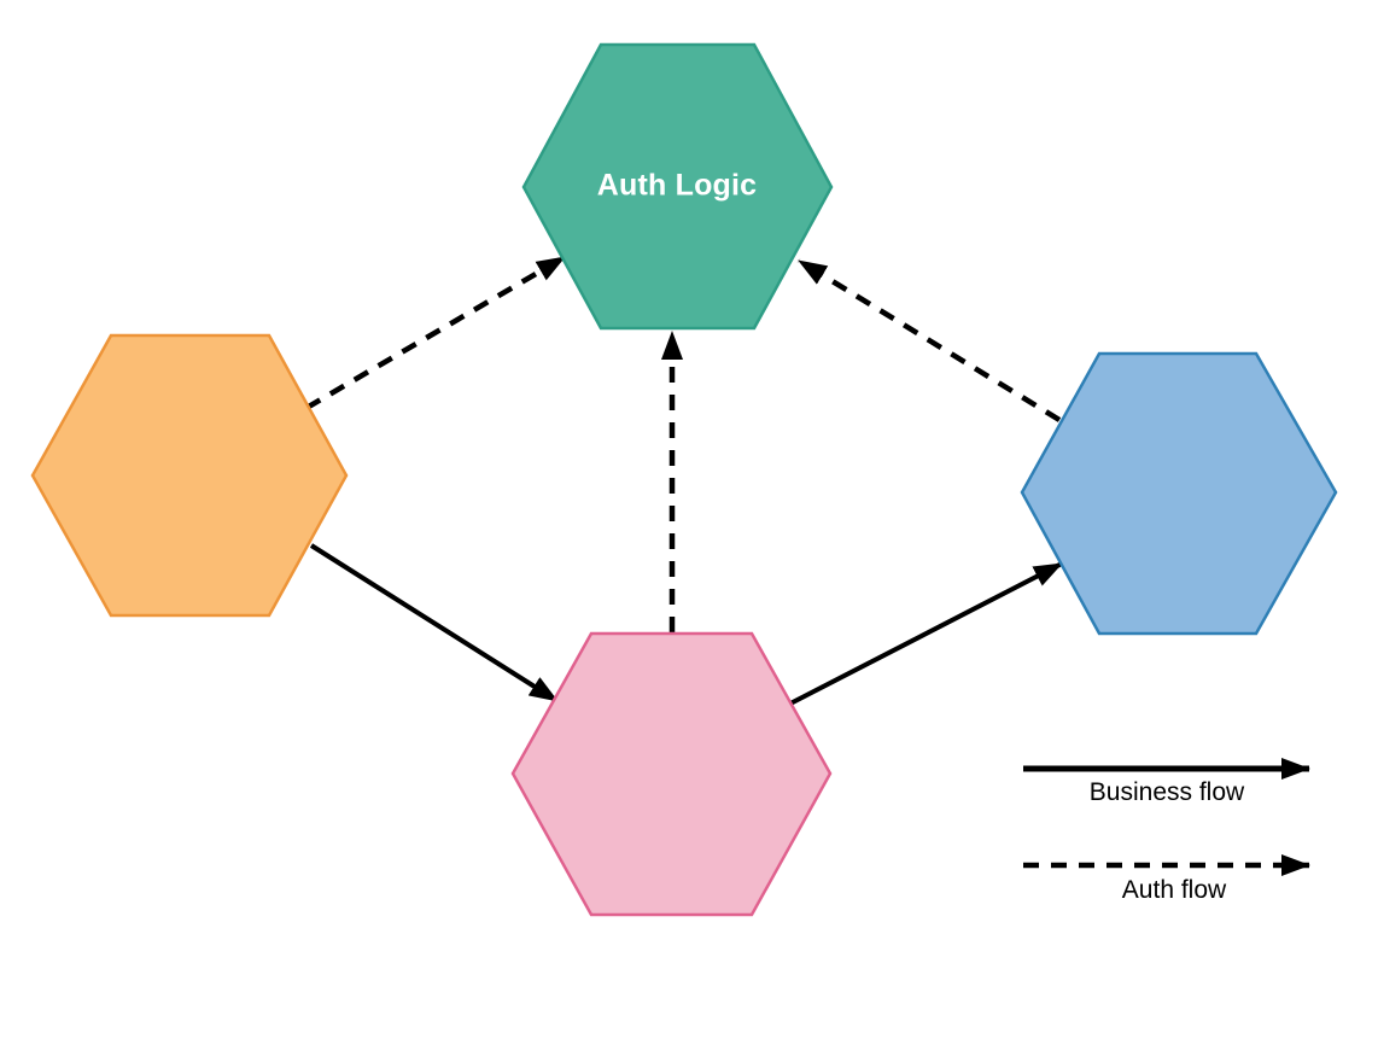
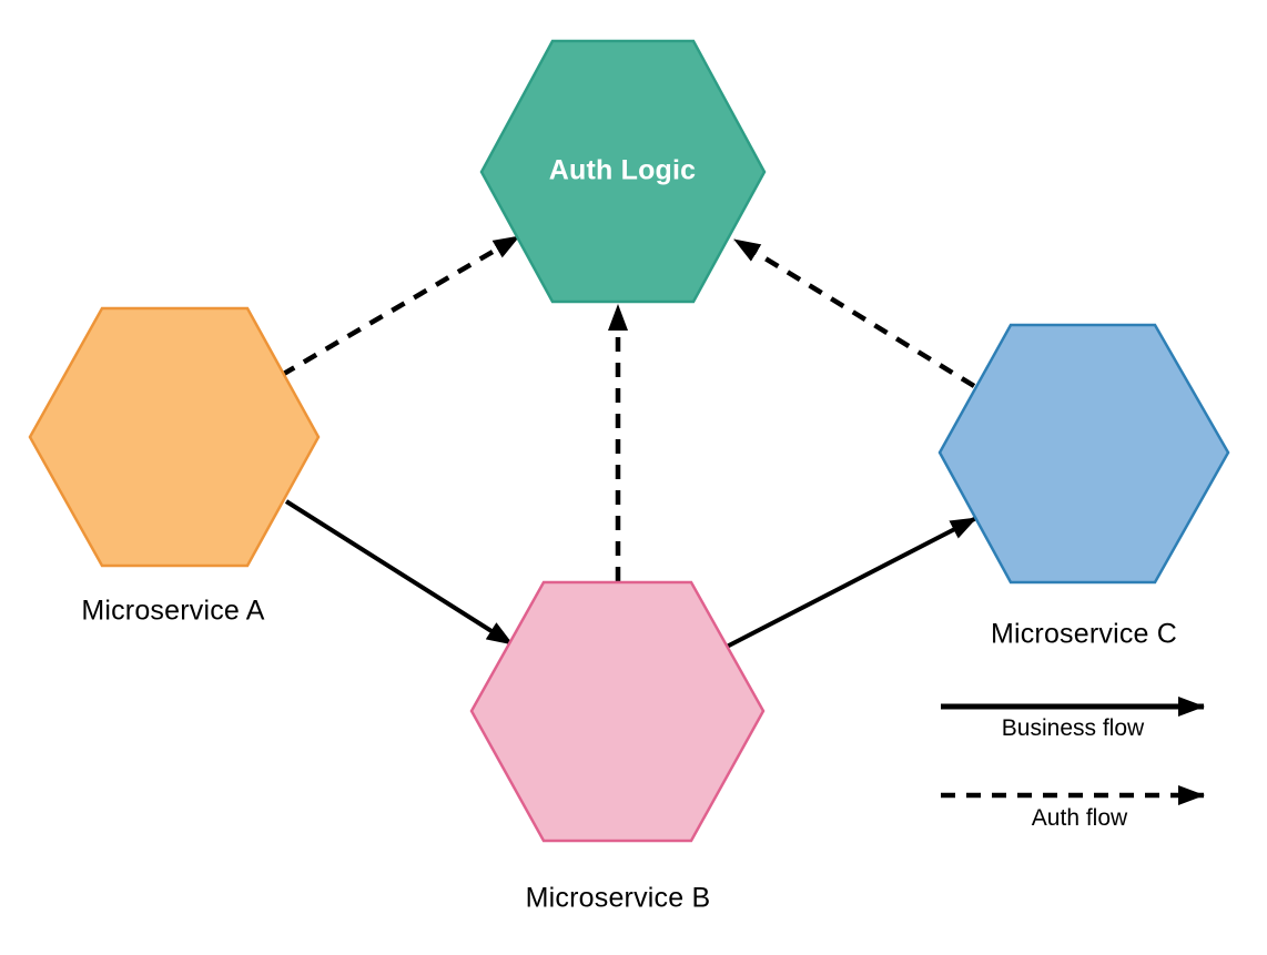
  Auth Logic
+ Microservice A
+ Microservice B
+ Microservice C
  Business flow
  Auth flow
